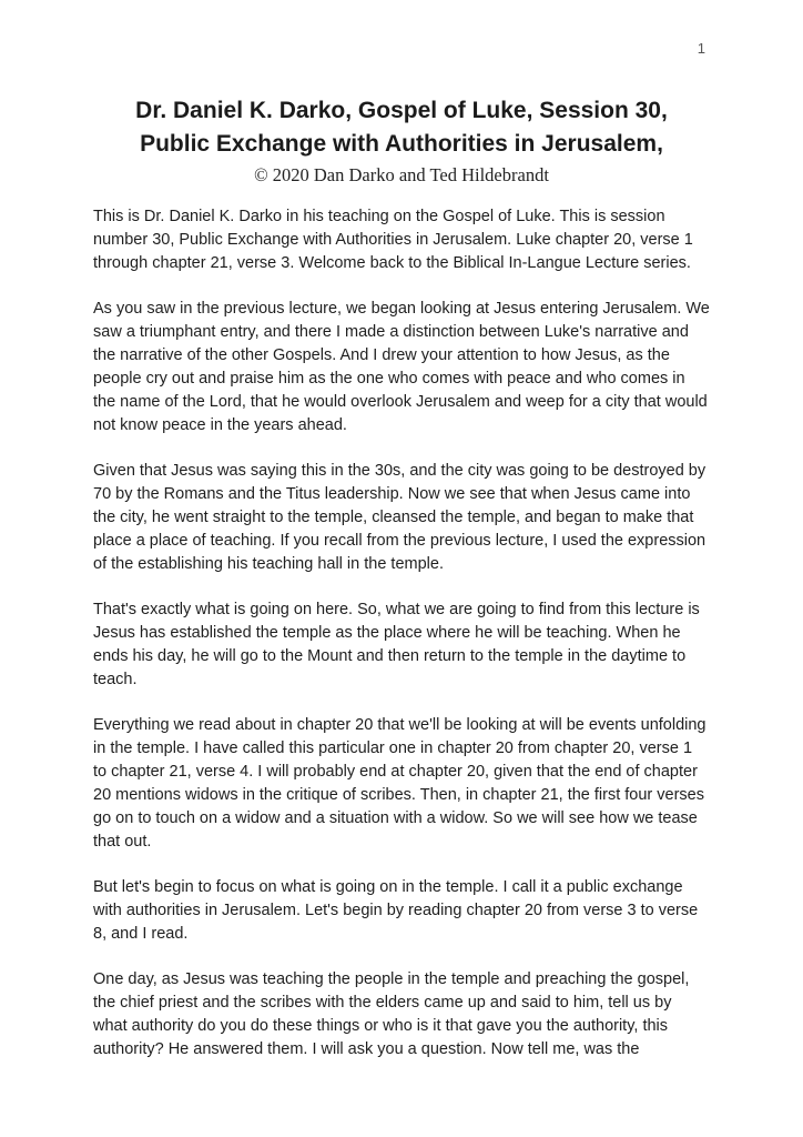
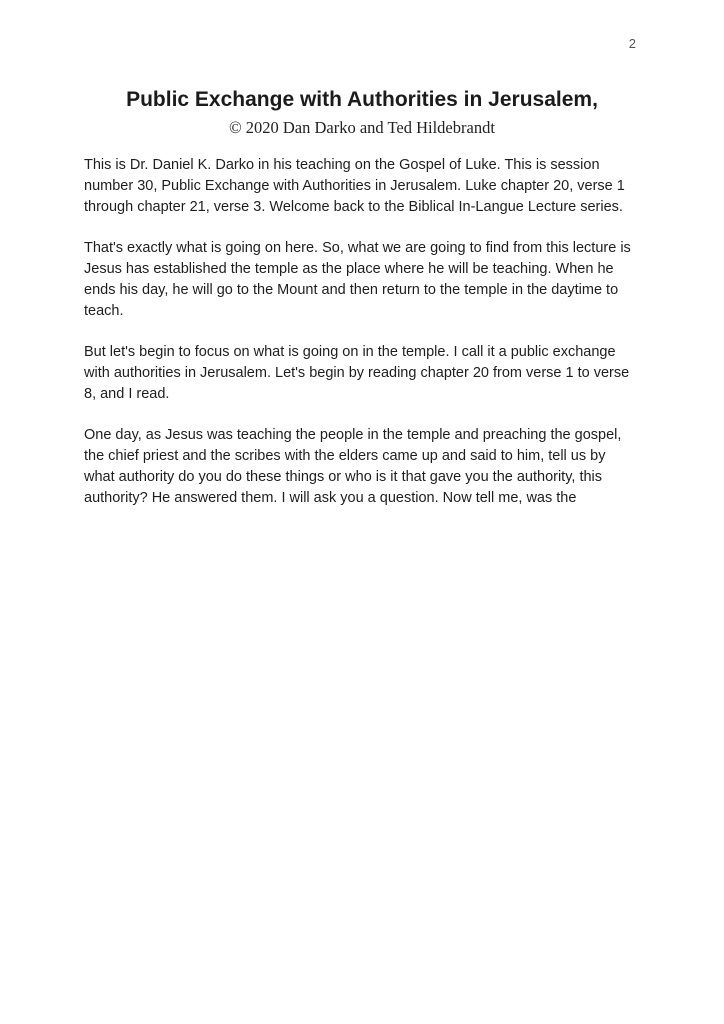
- 1
+ 2
- Dr. Daniel K. Darko, Gospel of Luke, Session 30,
  Public Exchange with Authorities in Jerusalem,
  © 2020 Dan Darko and Ted Hildebrandt
  This is Dr. Daniel K. Darko in his teaching on the Gospel of Luke. This is session number 30, Public Exchange with Authorities in Jerusalem. Luke chapter 20, verse 1 through chapter 21, verse 3. Welcome back to the Biblical In-Langue Lecture series.
- As you saw in the previous lecture, we began looking at Jesus entering Jerusalem. We saw a triumphant entry, and there I made a distinction between Luke's narrative and the narrative of the other Gospels. And I drew your attention to how Jesus, as the people cry out and praise him as the one who comes with peace and who comes in the name of the Lord, that he would overlook Jerusalem and weep for a city that would not know peace in the years ahead.
- Given that Jesus was saying this in the 30s, and the city was going to be destroyed by 70 by the Romans and the Titus leadership. Now we see that when Jesus came into the city, he went straight to the temple, cleansed the temple, and began to make that place a place of teaching. If you recall from the previous lecture, I used the expression of the establishing his teaching hall in the temple.
  That's exactly what is going on here. So, what we are going to find from this lecture is Jesus has established the temple as the place where he will be teaching. When he ends his day, he will go to the Mount and then return to the temple in the daytime to teach.
- Everything we read about in chapter 20 that we'll be looking at will be events unfolding in the temple. I have called this particular one in chapter 20 from chapter 20, verse 1 to chapter 21, verse 4. I will probably end at chapter 20, given that the end of chapter 20 mentions widows in the critique of scribes. Then, in chapter 21, the first four verses go on to touch on a widow and a situation with a widow. So we will see how we tease that out.
- But let's begin to focus on what is going on in the temple. I call it a public exchange with authorities in Jerusalem. Let's begin by reading chapter 20 from verse 3 to verse 8, and I read.
+ But let's begin to focus on what is going on in the temple. I call it a public exchange with authorities in Jerusalem. Let's begin by reading chapter 20 from verse 1 to verse 8, and I read.
  One day, as Jesus was teaching the people in the temple and preaching the gospel, the chief priest and the scribes with the elders came up and said to him, tell us by what authority do you do these things or who is it that gave you the authority, this authority? He answered them. I will ask you a question. Now tell me, was the
